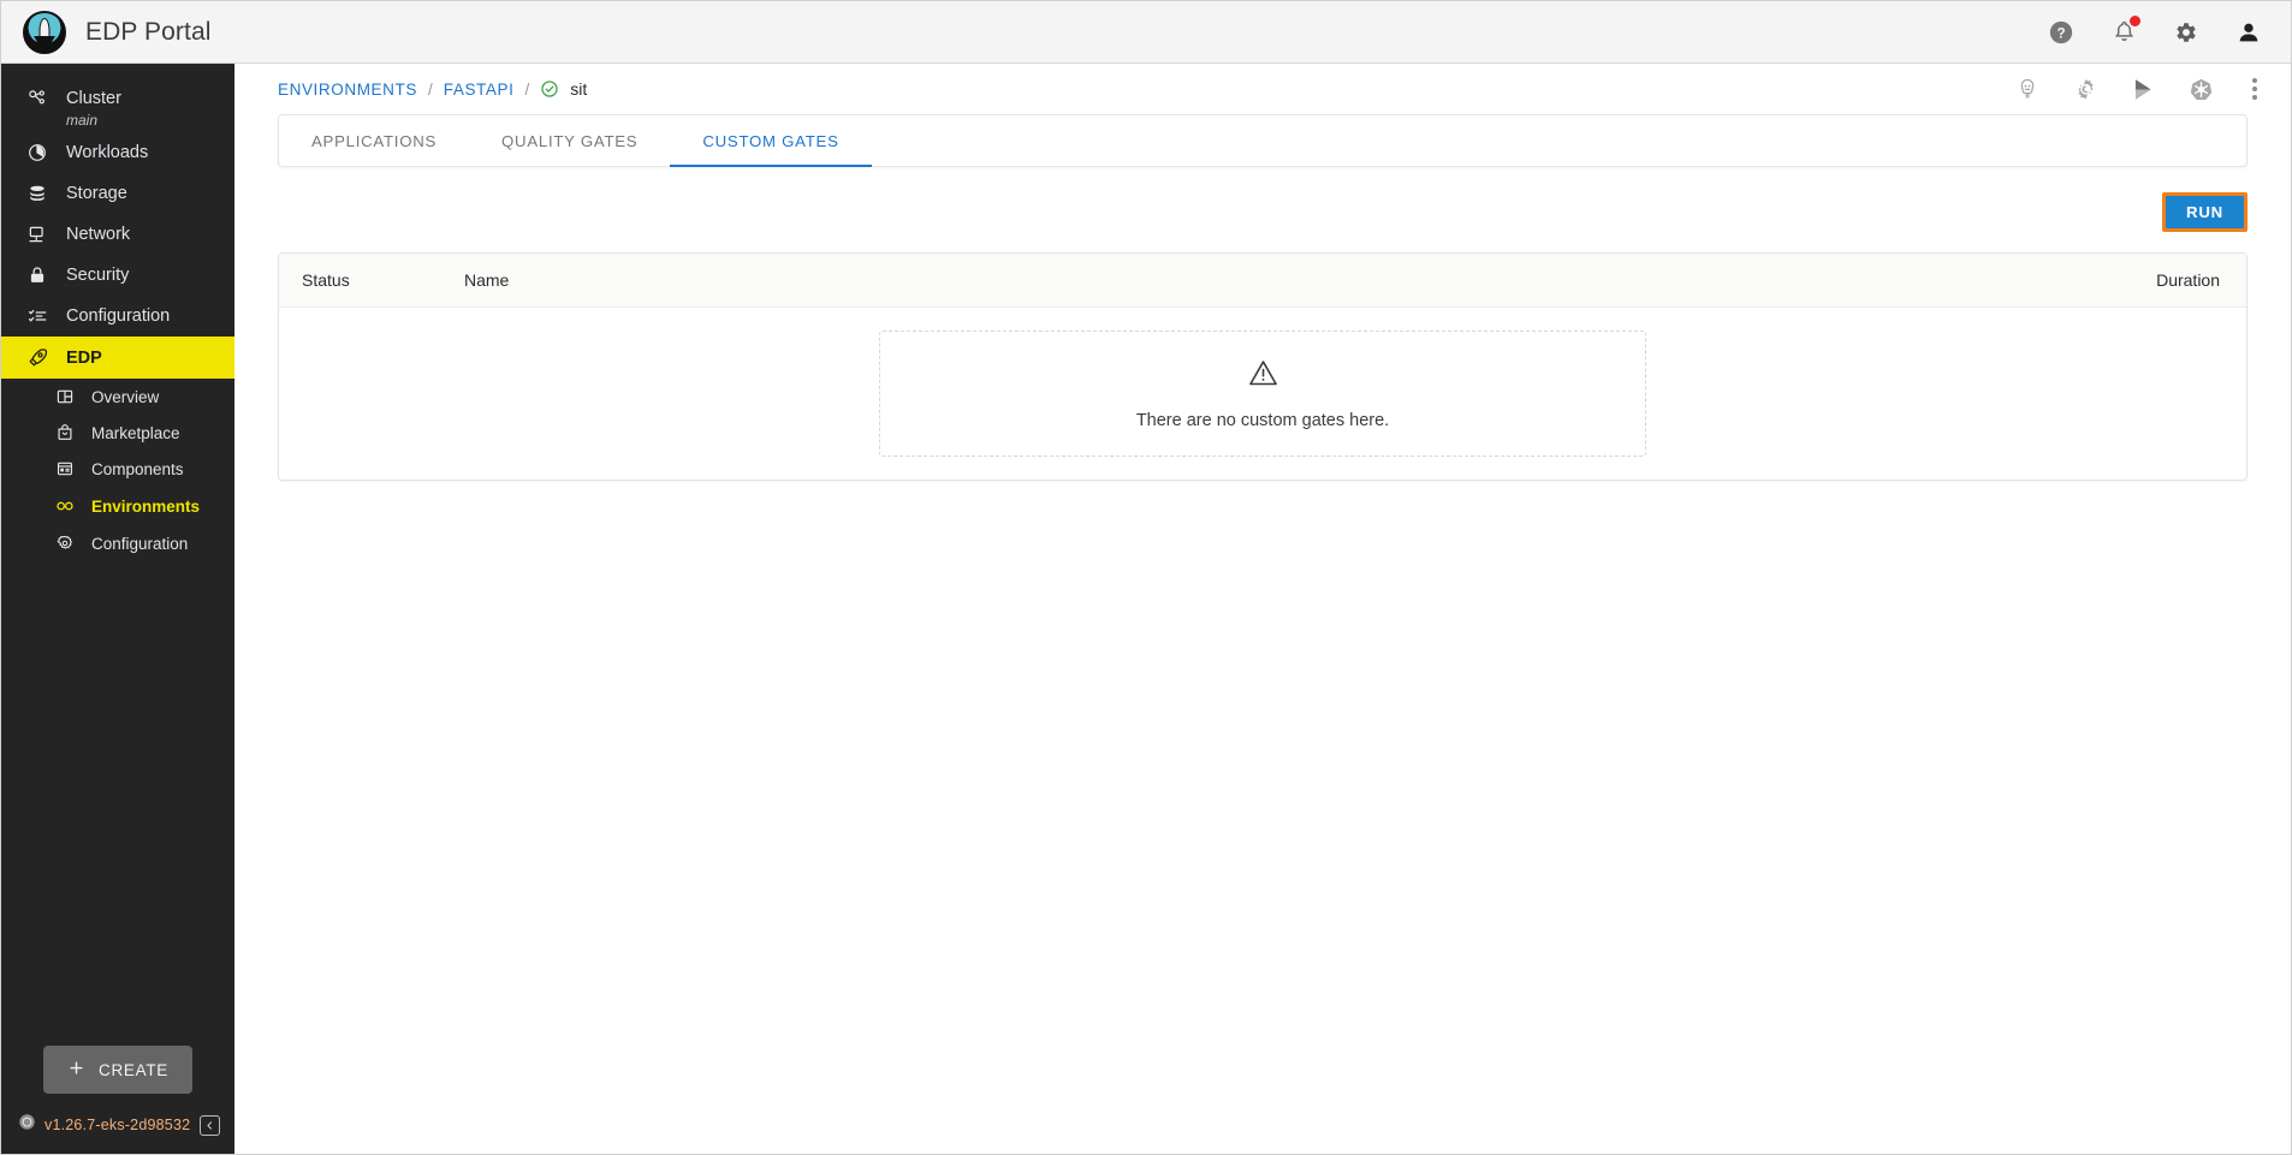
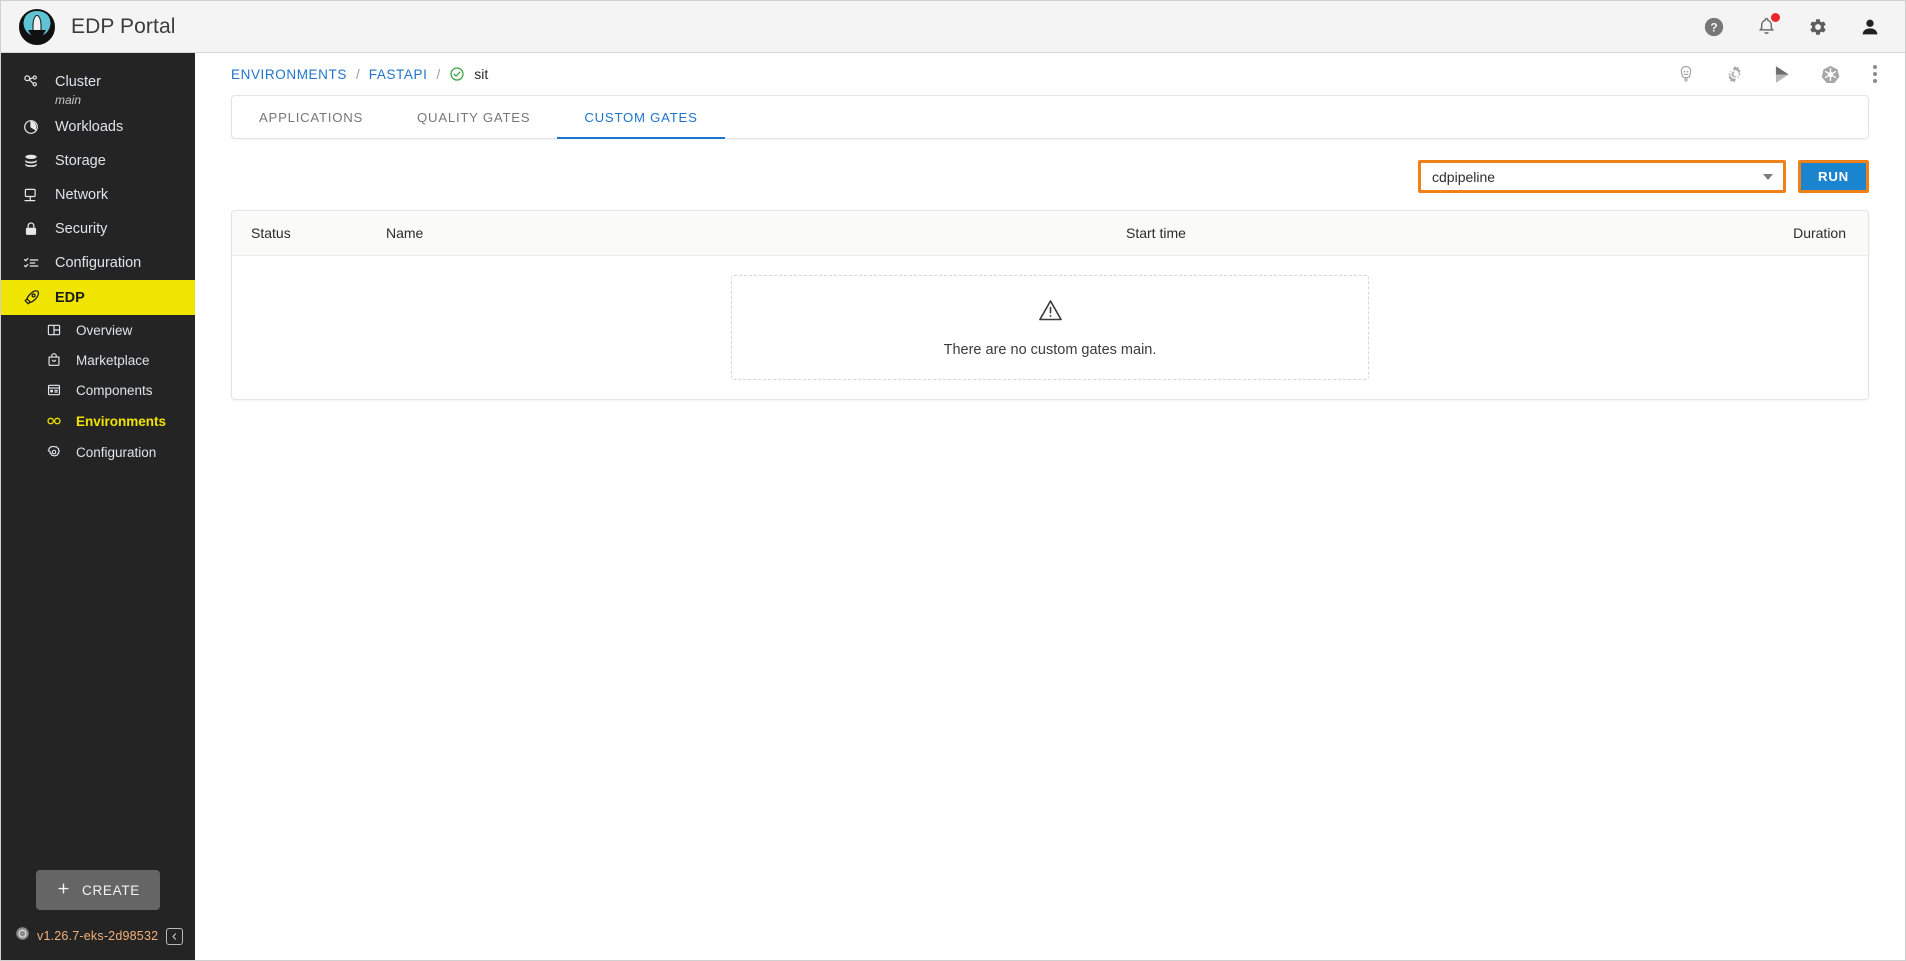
  EDP Portal
  ?
  Cluster
  main
  Workloads
  Storage
  Network
  Security
  Configuration
  EDP
  Overview
  Marketplace
  Components
  Environments
  Configuration
  CREATE
  v1.26.7-eks-2d98532
  ENVIRONMENTS
  /
  FASTAPI
  /
  sit
  APPLICATIONS
  QUALITY GATES
  CUSTOM GATES
+ cdpipeline
  RUN
  Status
  Name
+ Start time
  Duration
- There are no custom gates here.
+ There are no custom gates main.
